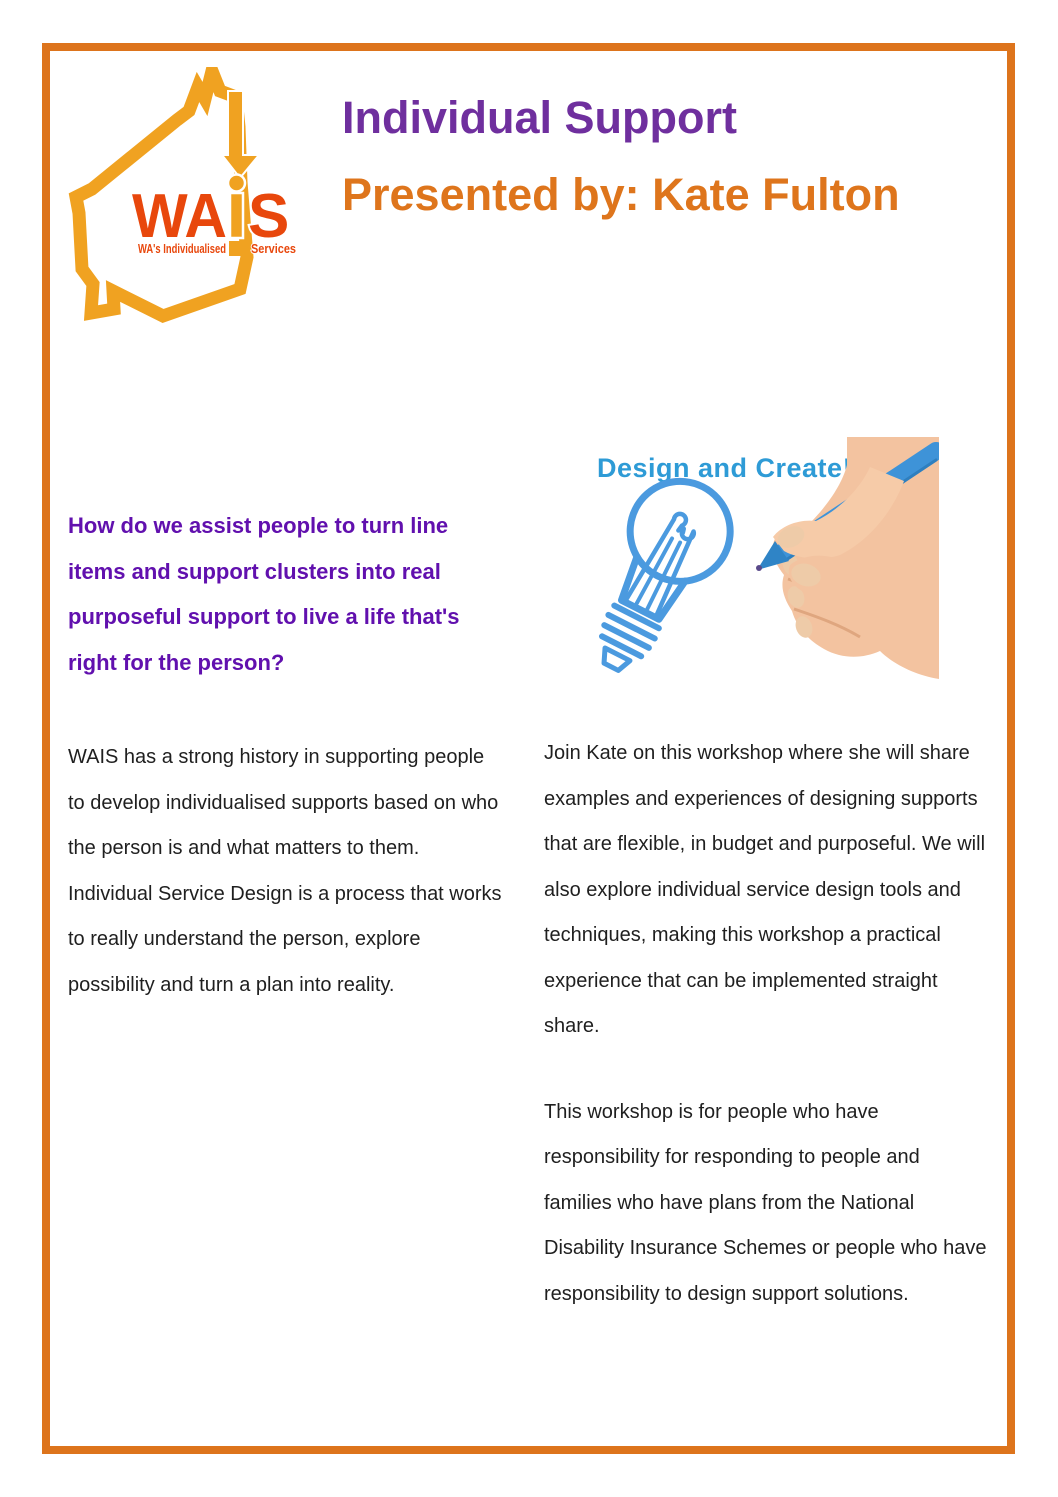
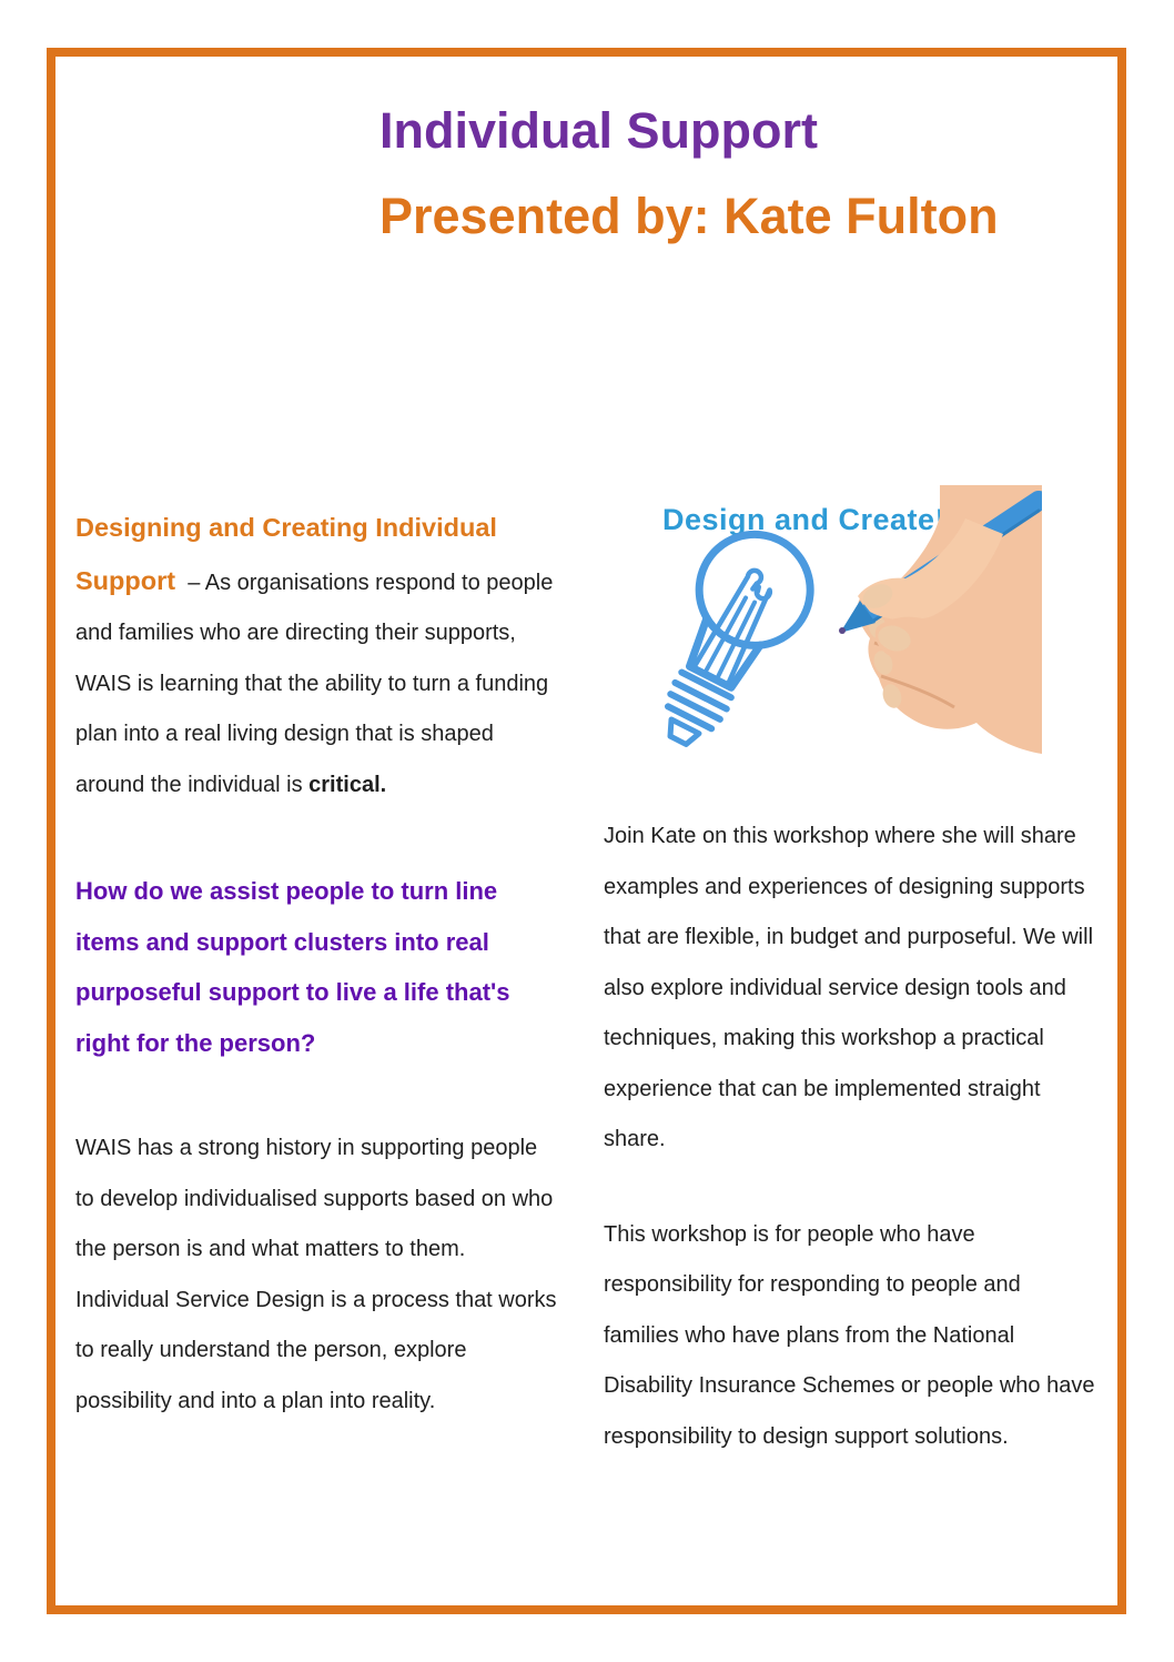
- WA
- S
- WA's Individualised
- Services
  Individual Support
  Presented by: Kate Fulton
+ Designing and Creating Individual Support – As organisations respond to people and families who are directing their supports, WAIS is learning that the ability to turn a funding plan into a real living design that is shaped around the individual is critical.
  How do we assist people to turn line items and support clusters into real purposeful support to live a life that's right for the person?
- WAIS has a strong history in supporting people to develop individualised supports based on who the person is and what matters to them. Individual Service Design is a process that works to really understand the person, explore possibility and turn a plan into reality.
+ WAIS has a strong history in supporting people to develop individualised supports based on who the person is and what matters to them. Individual Service Design is a process that works to really understand the person, explore possibility and into a plan into reality.
  Design and Create
  Join Kate on this workshop where she will share examples and experiences of designing supports that are flexible, in budget and purposeful. We will also explore individual service design tools and techniques, making this workshop a practical experience that can be implemented straight share.
  This workshop is for people who have responsibility for responding to people and families who have plans from the National Disability Insurance Schemes or people who have responsibility to design support solutions.
